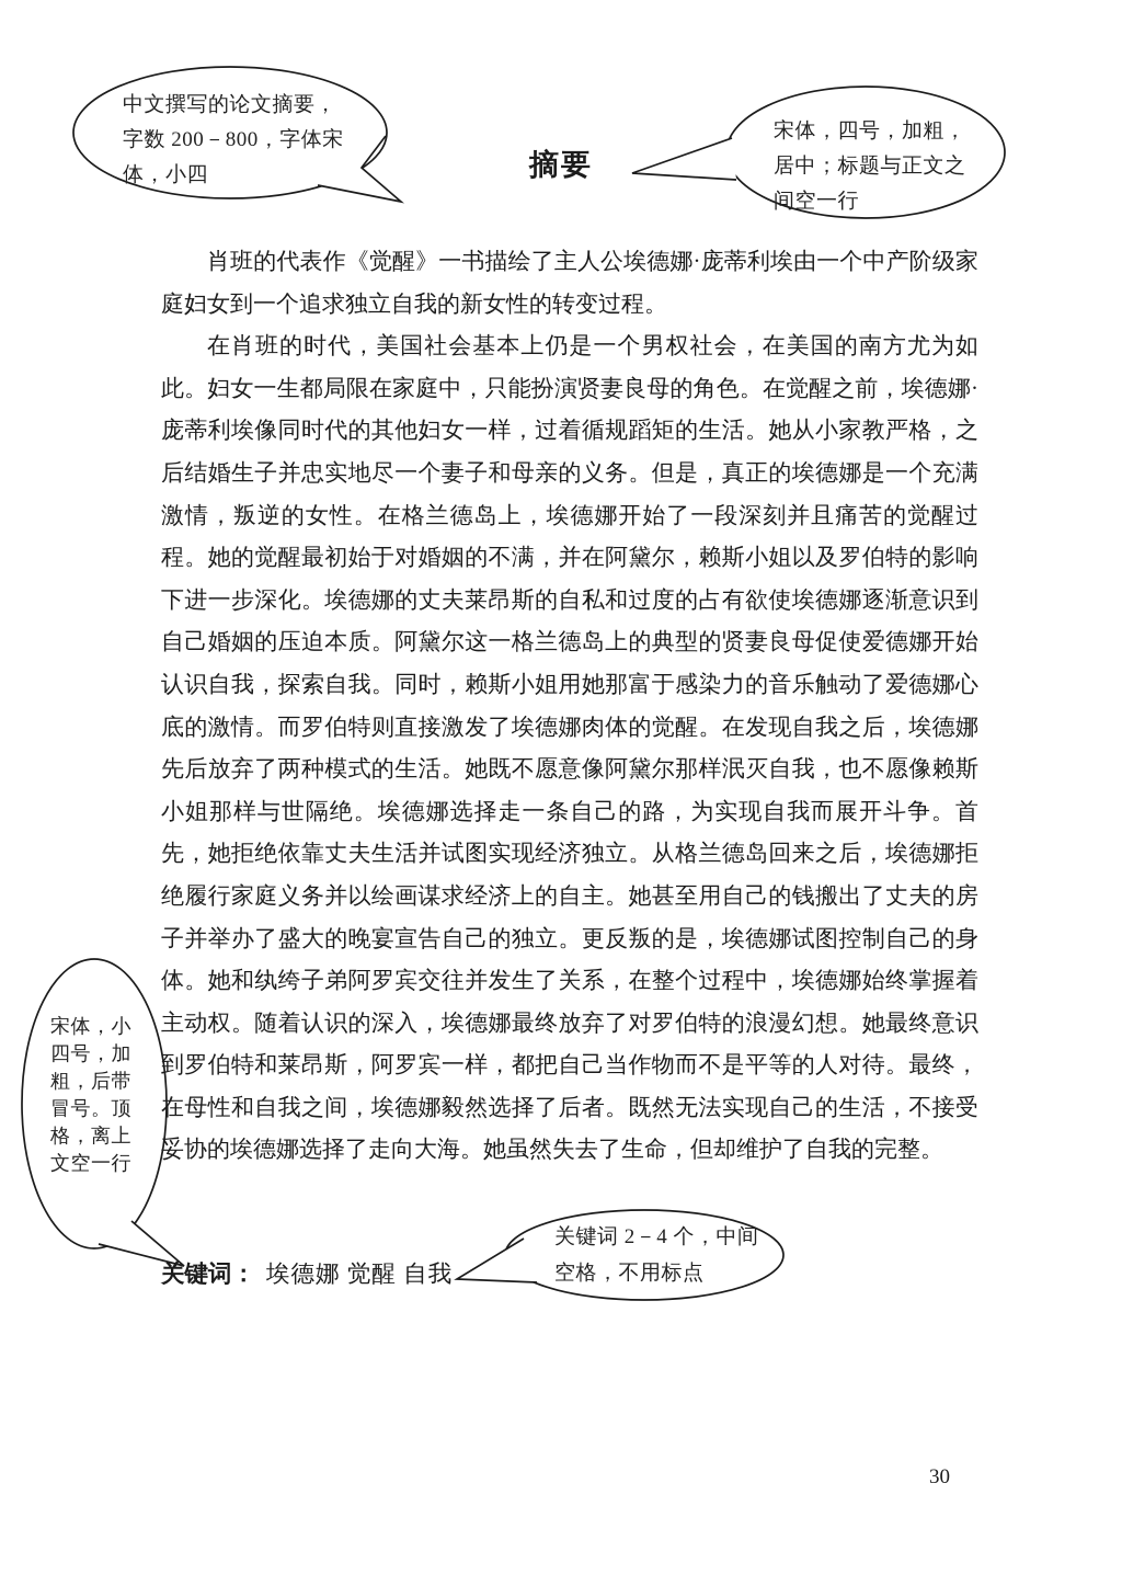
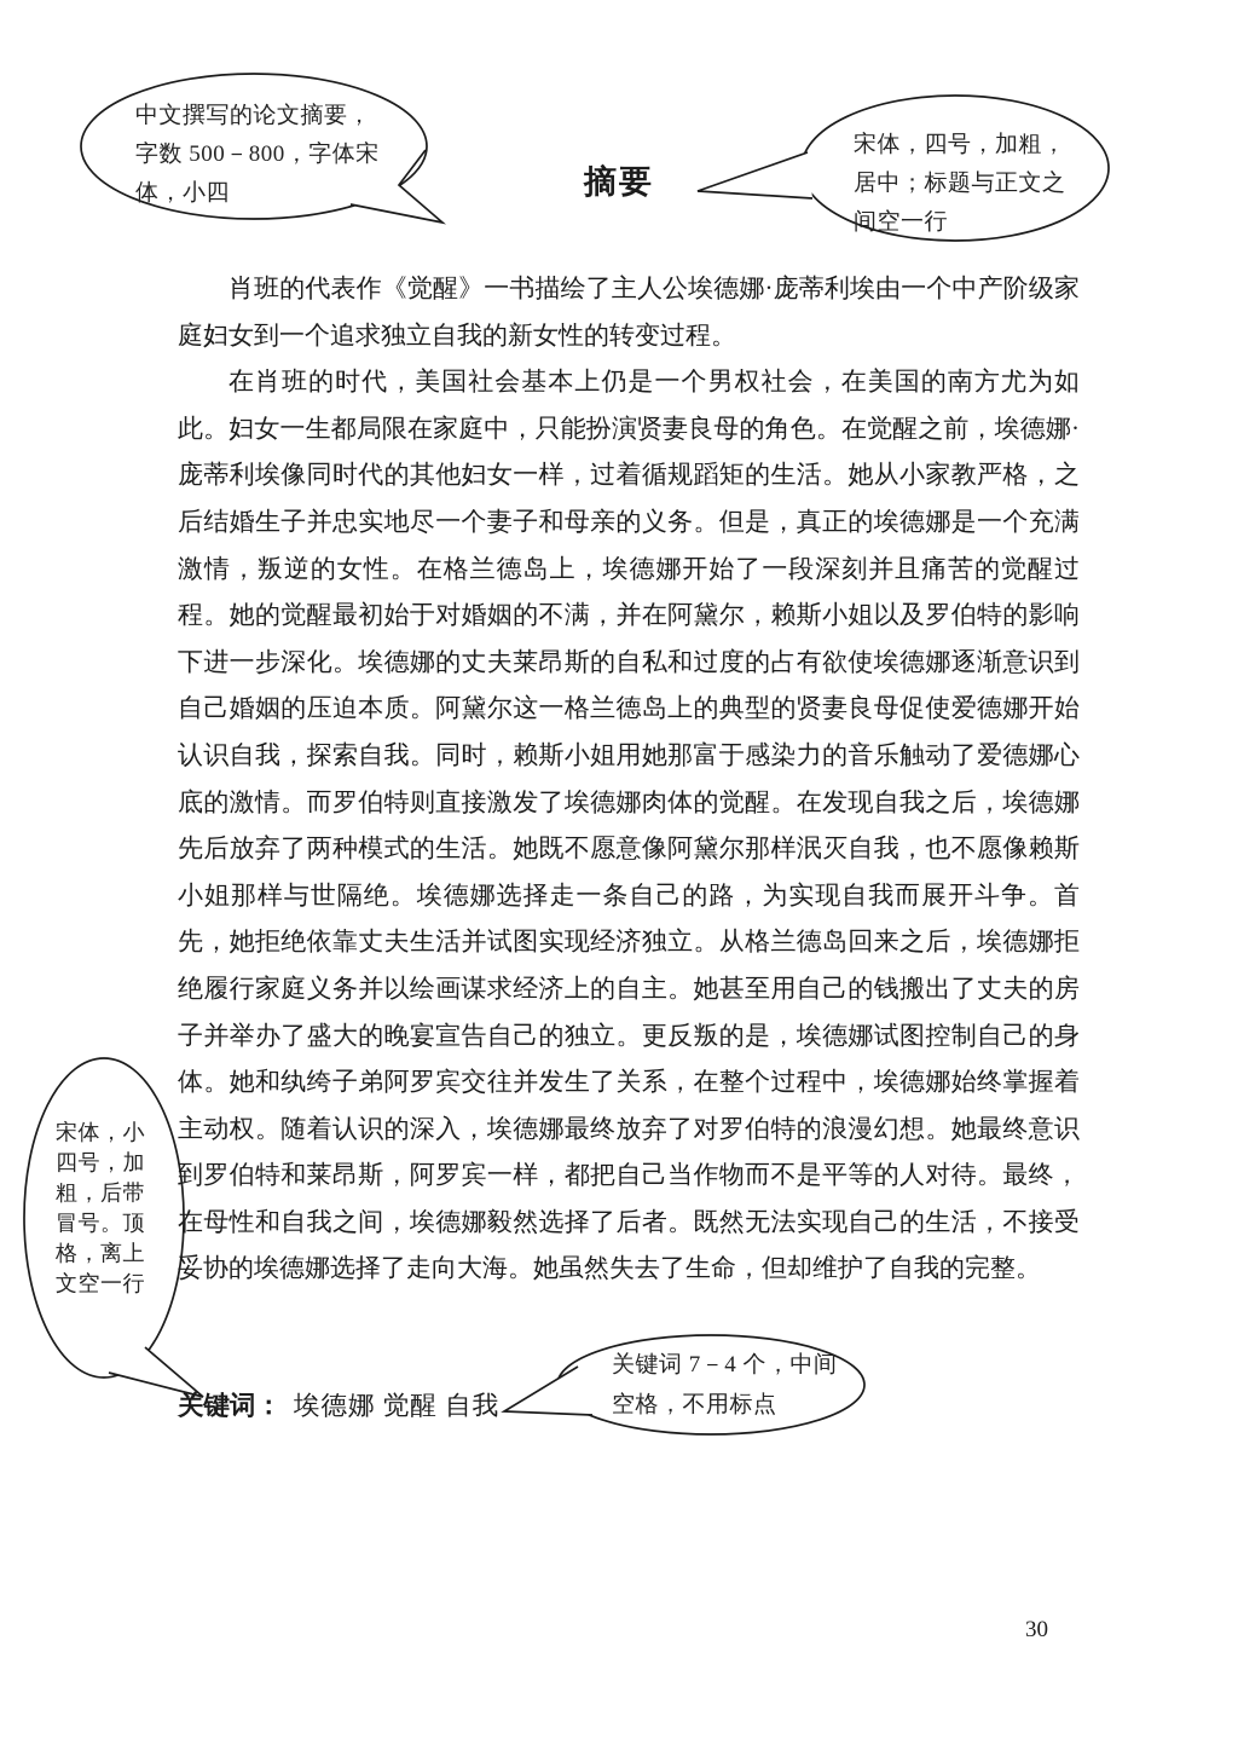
- 中文撰写的论文摘要，字数 200－800，字体宋体，小四
+ 中文撰写的论文摘要，字数 500－800，字体宋体，小四
  宋体，四号，加粗，居中；标题与正文之间空一行
  宋体，小四号，加粗，后带冒号。顶格，离上文空一行
- 关键词 2－4 个，中间空格，不用标点
+ 关键词 7－4 个，中间空格，不用标点
  摘要
  肖班的代表作《觉醒》一书描绘了主人公埃德娜·庞蒂利埃由一个中产阶级家庭妇女到一个追求独立自我的新女性的转变过程。
  在肖班的时代，美国社会基本上仍是一个男权社会，在美国的南方尤为如此。妇女一生都局限在家庭中，只能扮演贤妻良母的角色。在觉醒之前，埃德娜·庞蒂利埃像同时代的其他妇女一样，过着循规蹈矩的生活。她从小家教严格，之后结婚生子并忠实地尽一个妻子和母亲的义务。但是，真正的埃德娜是一个充满激情，叛逆的女性。在格兰德岛上，埃德娜开始了一段深刻并且痛苦的觉醒过程。她的觉醒最初始于对婚姻的不满，并在阿黛尔，赖斯小姐以及罗伯特的影响下进一步深化。埃德娜的丈夫莱昂斯的自私和过度的占有欲使埃德娜逐渐意识到自己婚姻的压迫本质。阿黛尔这一格兰德岛上的典型的贤妻良母促使爱德娜开始认识自我，探索自我。同时，赖斯小姐用她那富于感染力的音乐触动了爱德娜心底的激情。而罗伯特则直接激发了埃德娜肉体的觉醒。在发现自我之后，埃德娜先后放弃了两种模式的生活。她既不愿意像阿黛尔那样泯灭自我，也不愿像赖斯小姐那样与世隔绝。埃德娜选择走一条自己的路，为实现自我而展开斗争。首先，她拒绝依靠丈夫生活并试图实现经济独立。从格兰德岛回来之后，埃德娜拒绝履行家庭义务并以绘画谋求经济上的自主。她甚至用自己的钱搬出了丈夫的房子并举办了盛大的晚宴宣告自己的独立。更反叛的是，埃德娜试图控制自己的身体。她和纨绔子弟阿罗宾交往并发生了关系，在整个过程中，埃德娜始终掌握着主动权。随着认识的深入，埃德娜最终放弃了对罗伯特的浪漫幻想。她最终意识到罗伯特和莱昂斯，阿罗宾一样，都把自己当作物而不是平等的人对待。最终，在母性和自我之间，埃德娜毅然选择了后者。既然无法实现自己的生活，不接受妥协的埃德娜选择了走向大海。她虽然失去了生命，但却维护了自我的完整。
  关键词： 埃德娜 觉醒 自我
  30
